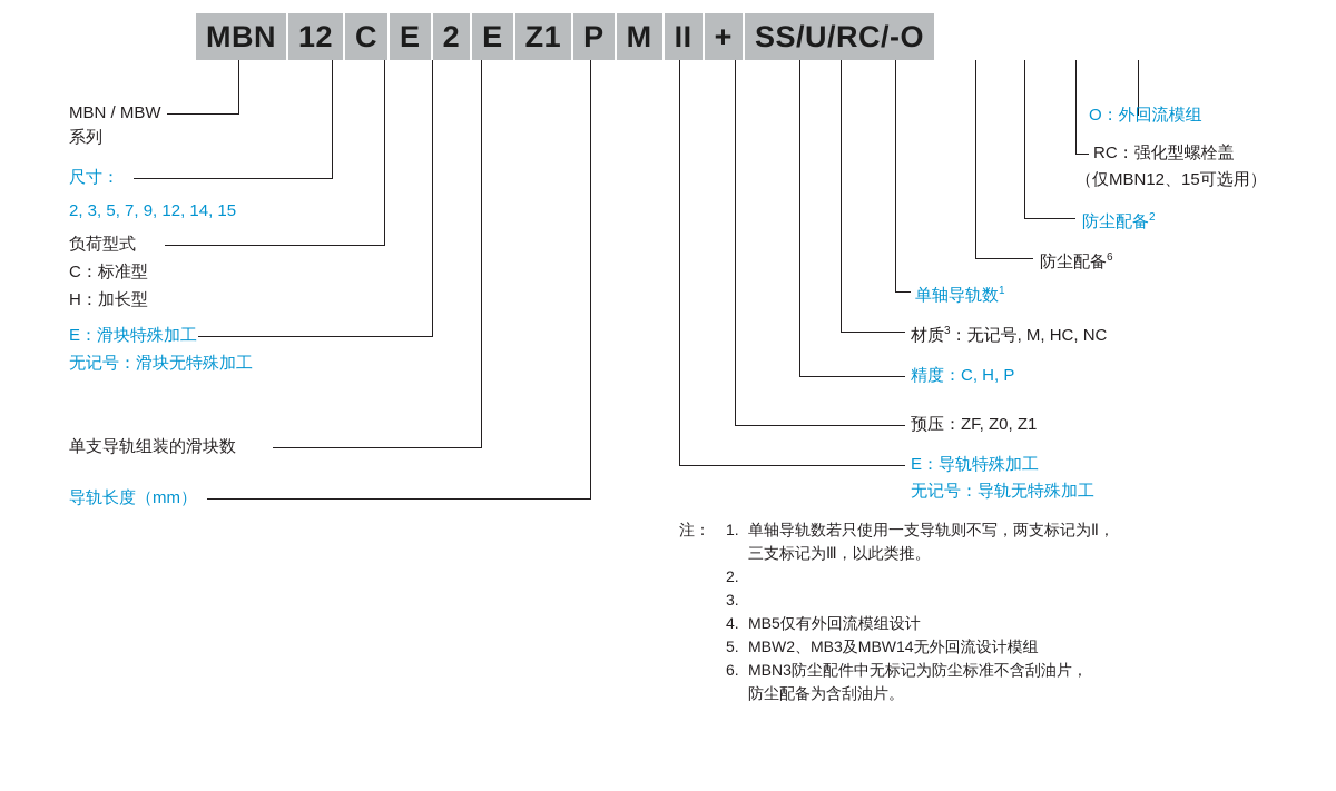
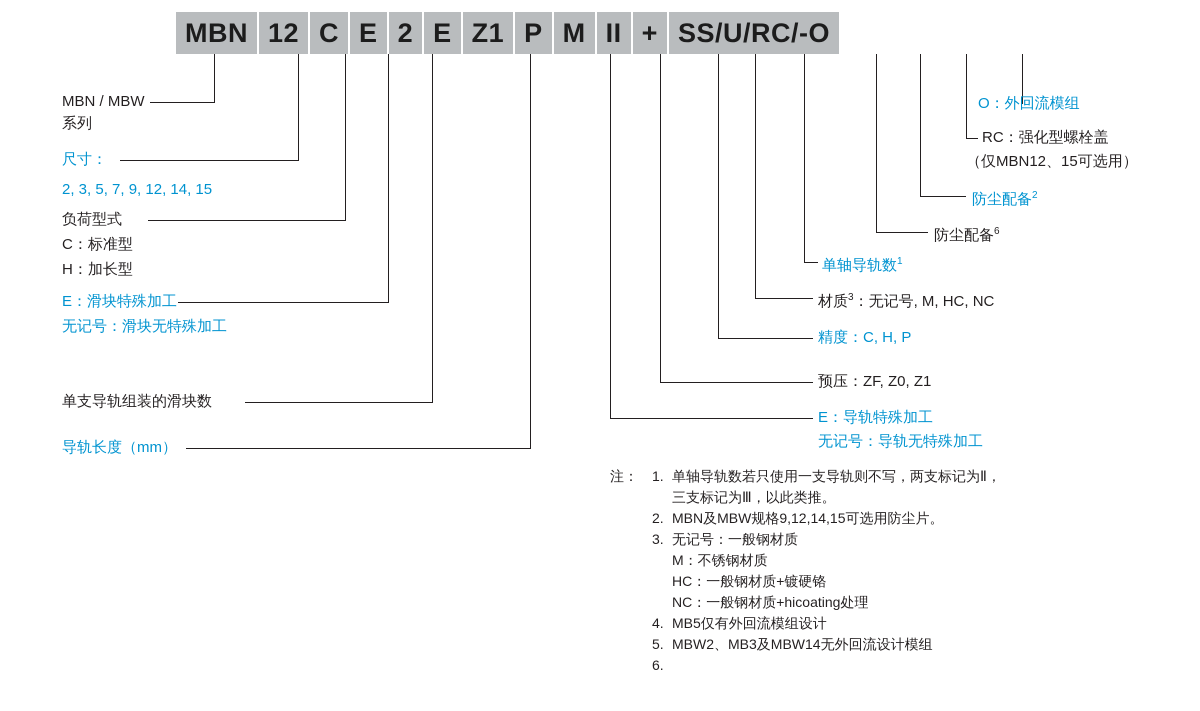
  MBN
  12
  C
  E
  2
  E
  Z1
  P
  M
  II
  +
  SS/U/RC/-O
  MBN / MBW
  系列
  尺寸：
  2, 3, 5, 7, 9, 12, 14, 15
  负荷型式
  C：标准型
  H：加长型
  E：滑块特殊加工
  无记号：滑块无特殊加工
  单支导轨组装的滑块数
  导轨长度（mm）
  O：外回流模组
  RC：强化型螺栓盖
  （仅MBN12、15可选用）
  防尘配备2
  防尘配备6
  单轴导轨数1
  材质3：无记号, M, HC, NC
  精度：C, H, P
  预压：ZF, Z0, Z1
  E：导轨特殊加工
  无记号：导轨无特殊加工
  注：
  1.
  单轴导轨数若只使用一支导轨则不写，两支标记为Ⅱ，
  三支标记为Ⅲ，以此类推。
  2.
+ MBN及MBW规格9,12,14,15可选用防尘片。
  3.
+ 无记号：一般钢材质
+ M：不锈钢材质
+ HC：一般钢材质+镀硬铬
+ NC：一般钢材质+hicoating处理
  4.
  MB5仅有外回流模组设计
  5.
  MBW2、MB3及MBW14无外回流设计模组
  6.
- MBN3防尘配件中无标记为防尘标准不含刮油片，
- 防尘配备为含刮油片。
